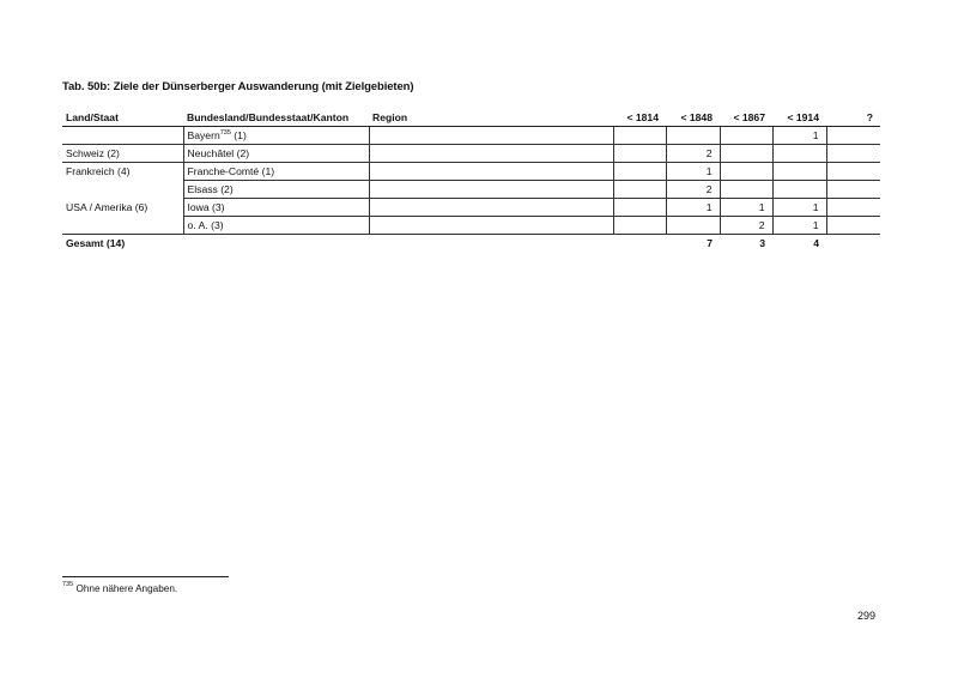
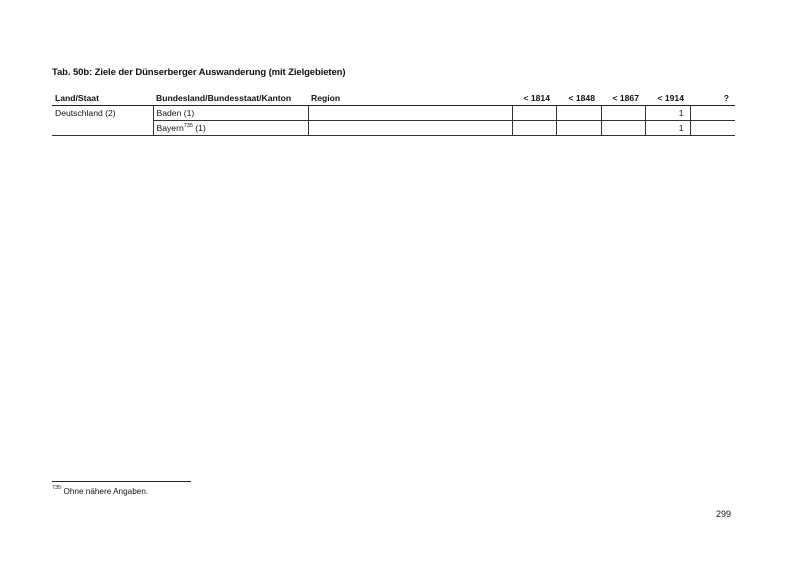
  Tab. 50b: Ziele der Dünserberger Auswanderung (mit Zielgebieten)
  Land/Staat	Bundesland/Bundesstaat/Kanton	Region	< 1814	< 1848	< 1867	< 1914	?
+ Deutschland (2)	Baden (1)					1
  	Bayern (1)					1
- Schweiz (2)	Neuchâtel (2)			2
- Frankreich (4)	Franche-Comté (1)			1
- 	Elsass (2)			2
- USA / Amerika (6)	Iowa (3)			1	1	1
- 	o. A. (3)				2	1
- Gesamt (14)		7	3	4
  Ohne nähere Angaben.
  299
